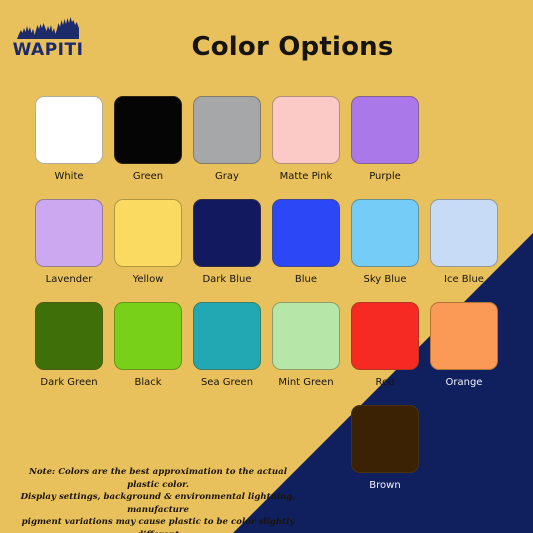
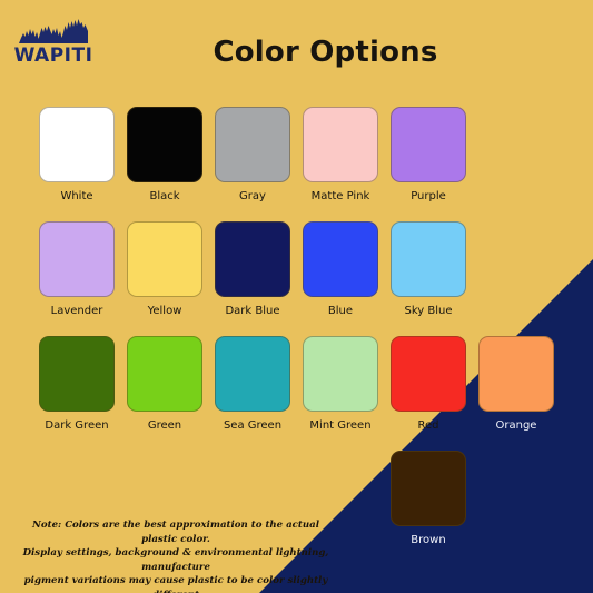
  WAPITI
  Color Options
  White
- Green
+ Black
  Gray
  Matte Pink
  Purple
  Lavender
  Yellow
  Dark Blue
  Blue
  Sky Blue
- Ice Blue
  Dark Green
- Black
+ Green
  Sea Green
  Mint Green
  Red
  Orange
  Brown
  Note: Colors are the best approximation to the actual plastic color.
  Display settings, background & environmental lightning, manufacture
  pigment variations may cause plastic to be color slightly
